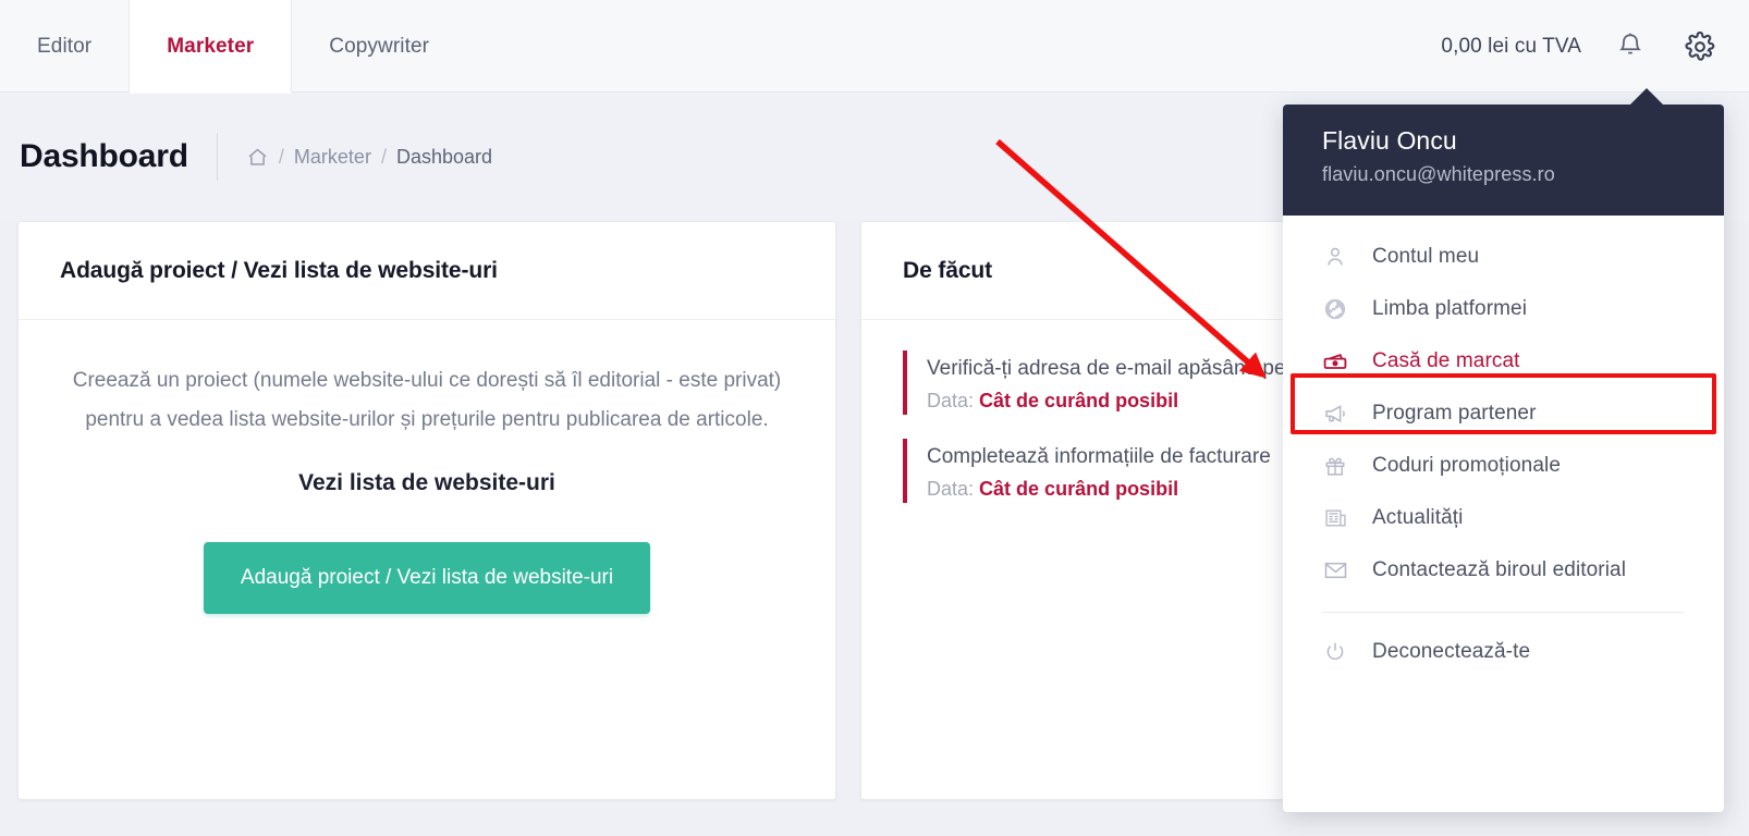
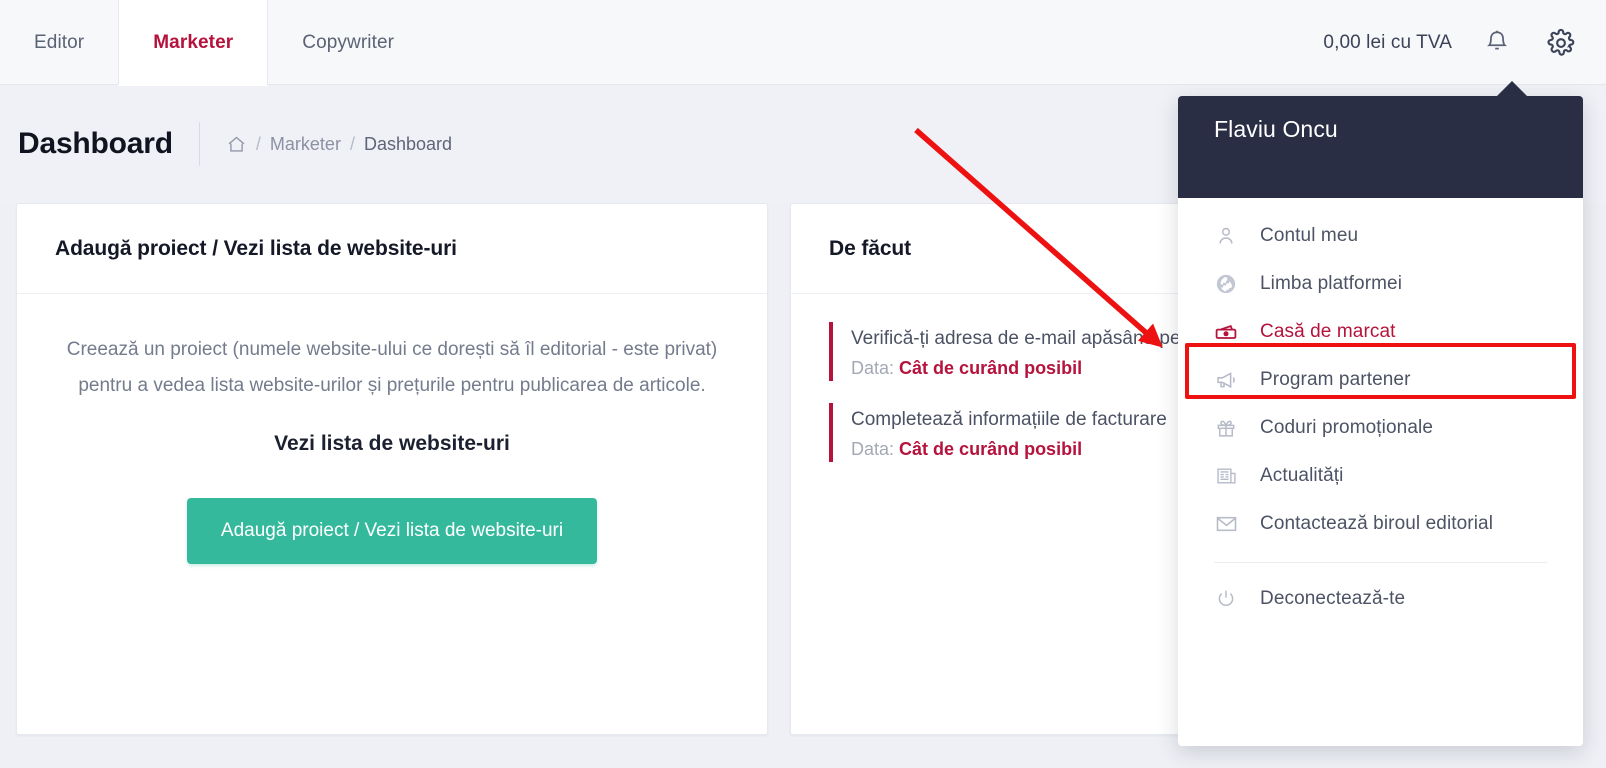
  Editor
  Marketer
  Copywriter
  0,00 lei cu TVA
  Dashboard
  /
  Marketer
  /
  Dashboard
  Adaugă proiect / Vezi lista de website-uri
  Creează un proiect (numele website-ului ce dorești să îl editorial - este privat) pentru a vedea lista website-urilor și prețurile pentru publicarea de articole.
  Vezi lista de website-uri
  Adaugă proiect / Vezi lista de website-uri
  De făcut
  Data: Cât de curând posibil
  Completează informațiile de facturare
  Data: Cât de curând posibil
  Flaviu Oncu
- flaviu.oncu@whitepress.ro
  Contul meu
  Limba platformei
  Casă de marcat
  Program partener
  Coduri promoționale
  Actualități
  Contactează biroul editorial
  Deconectează-te
